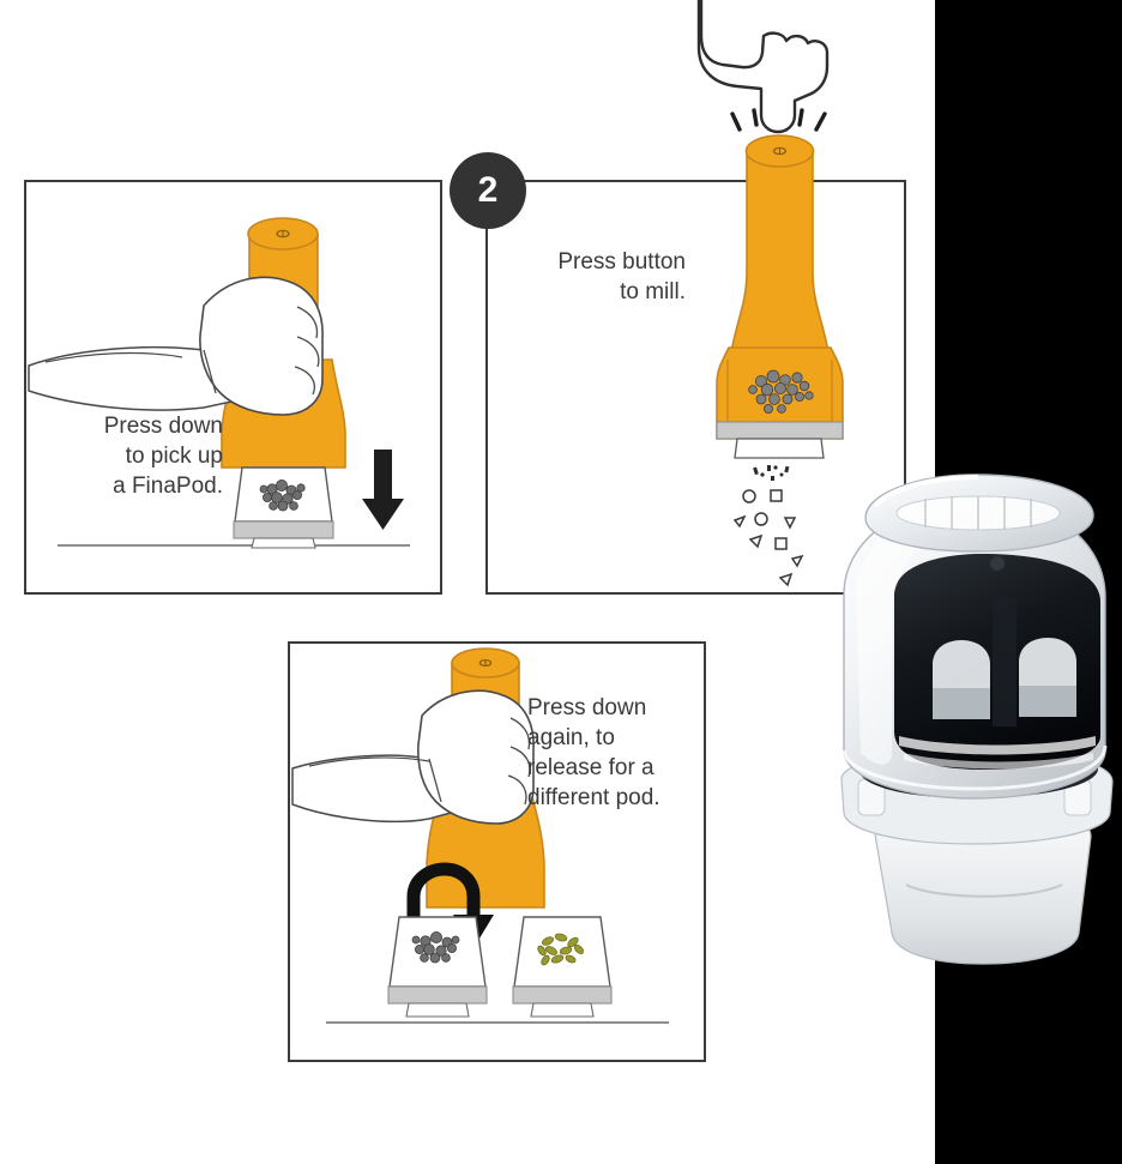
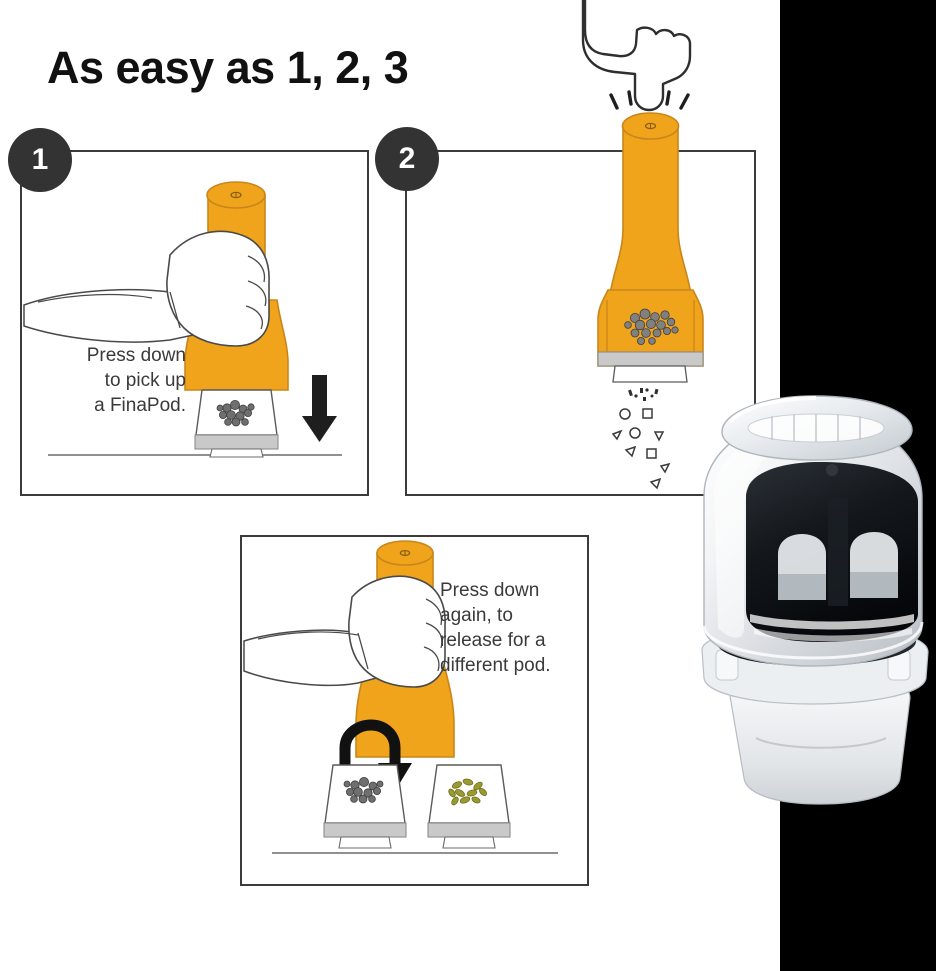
+ As easy as 1, 2, 3
+ 1
  Press down
  to pick up
  a FinaPod.
  2
- Press button
- to mill.
  Press down
  again, to
  release for a
  different pod.
